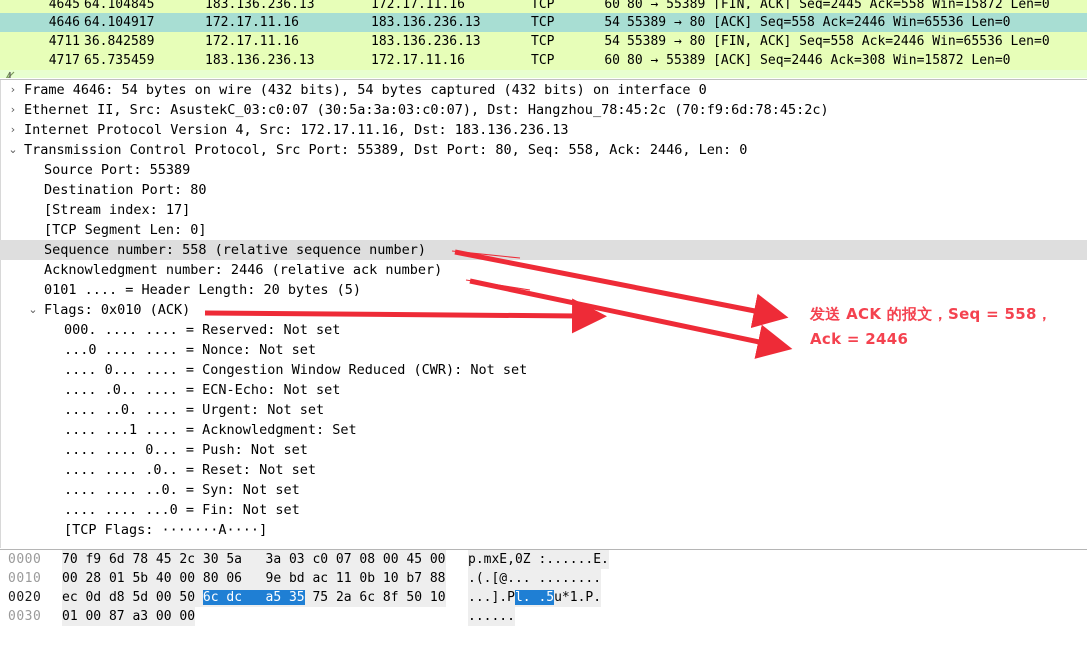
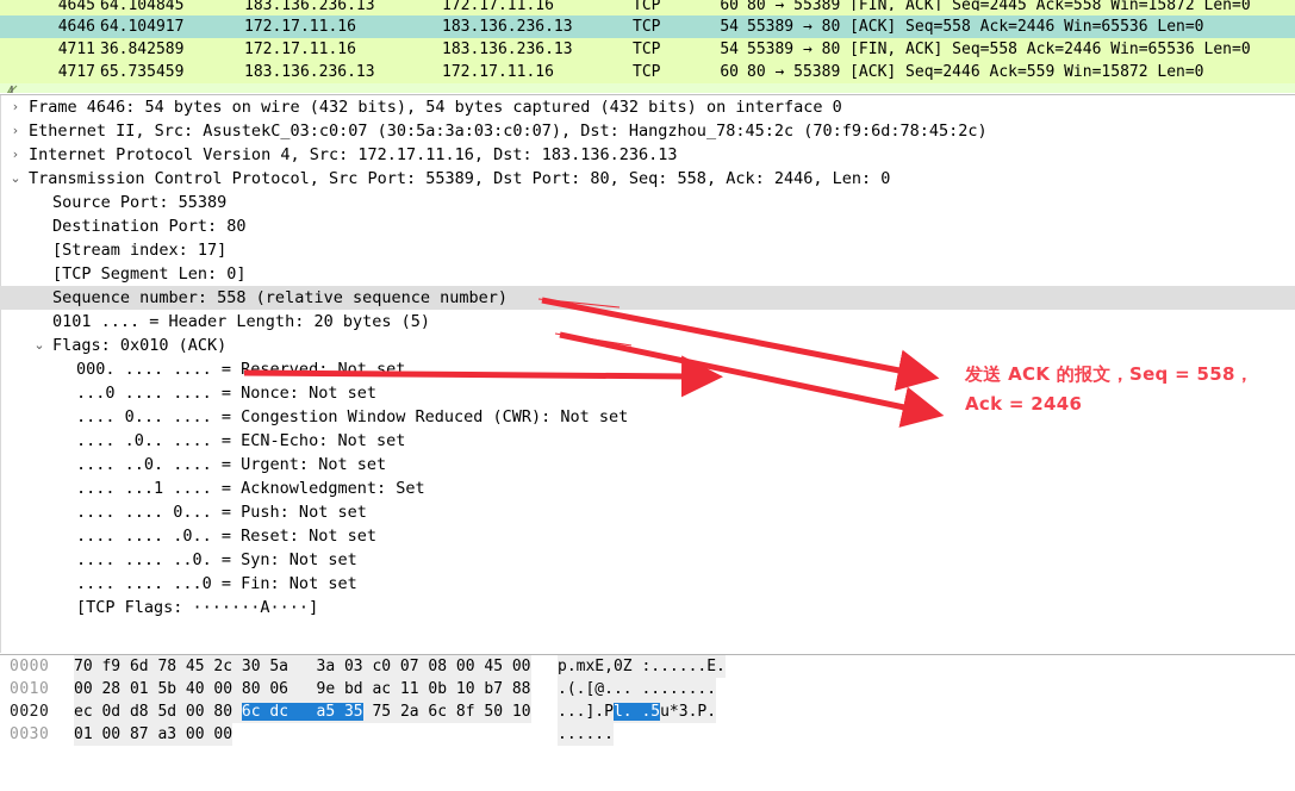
  4645
  64.104845
  183.136.236.13
  172.17.11.16
  TCP
  60
  80 → 55389 [FIN, ACK] Seq=2445 Ack=558 Win=15872 Len=0
  4646
  64.104917
  172.17.11.16
  183.136.236.13
  TCP
  54
  55389 → 80 [ACK] Seq=558 Ack=2446 Win=65536 Len=0
  4711
  36.842589
  172.17.11.16
  183.136.236.13
  TCP
  54
  55389 → 80 [FIN, ACK] Seq=558 Ack=2446 Win=65536 Len=0
  4717
  65.735459
  183.136.236.13
  172.17.11.16
  TCP
  60
- 80 → 55389 [ACK] Seq=2446 Ack=308 Win=15872 Len=0
+ 80 → 55389 [ACK] Seq=2446 Ack=559 Win=15872 Len=0
  ›
  Frame 4646: 54 bytes on wire (432 bits), 54 bytes captured (432 bits) on interface 0
  ›
  Ethernet II, Src: AsustekC_03:c0:07 (30:5a:3a:03:c0:07), Dst: Hangzhou_78:45:2c (70:f9:6d:78:45:2c)
  ›
  Internet Protocol Version 4, Src: 172.17.11.16, Dst: 183.136.236.13
  ⌄
  Transmission Control Protocol, Src Port: 55389, Dst Port: 80, Seq: 558, Ack: 2446, Len: 0
  Source Port: 55389
  Destination Port: 80
  [Stream index: 17]
  [TCP Segment Len: 0]
  Sequence number: 558 (relative sequence number)
- Acknowledgment number: 2446 (relative ack number)
  0101 .... = Header Length: 20 bytes (5)
  ⌄
  Flags: 0x010 (ACK)
  000. .... .... = Reserved: Not set
  ...0 .... .... = Nonce: Not set
  .... 0... .... = Congestion Window Reduced (CWR): Not set
  .... .0.. .... = ECN-Echo: Not set
  .... ..0. .... = Urgent: Not set
  .... ...1 .... = Acknowledgment: Set
  .... .... 0... = Push: Not set
  .... .... .0.. = Reset: Not set
  .... .... ..0. = Syn: Not set
  .... .... ...0 = Fin: Not set
  [TCP Flags: ·······A····]
  0000
  70 f9 6d 78 45 2c 30 5a 3a 03 c0 07 08 00 45 00
  p.mxE,0Z :......E.
  0010
  00 28 01 5b 40 00 80 06 9e bd ac 11 0b 10 b7 88
  .(.[@... ........
  0020
- ec 0d d8 5d 00 50 6c dc a5 35 75 2a 6c 8f 50 10
+ ec 0d d8 5d 00 80 6c dc a5 35 75 2a 6c 8f 50 10
- ...].Pl. .5u*1.P.
+ ...].Pl. .5u*3.P.
  0030
  01 00 87 a3 00 00
  ......
  发送 ACK 的报文，Seq = 558，
  Ack = 2446
